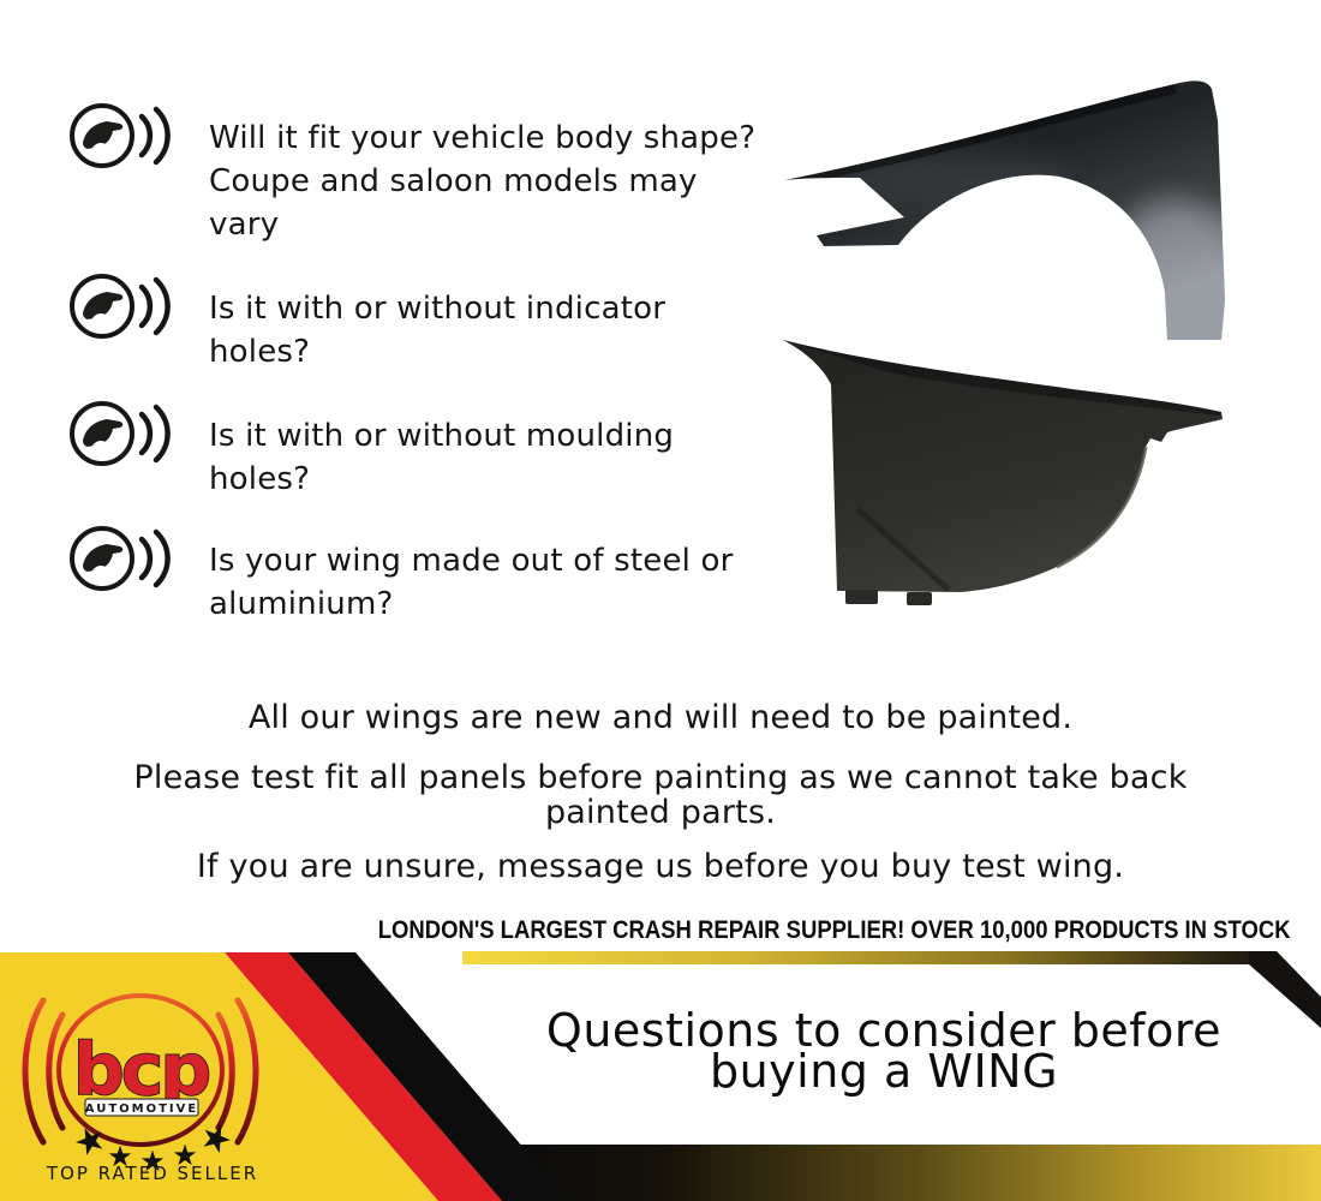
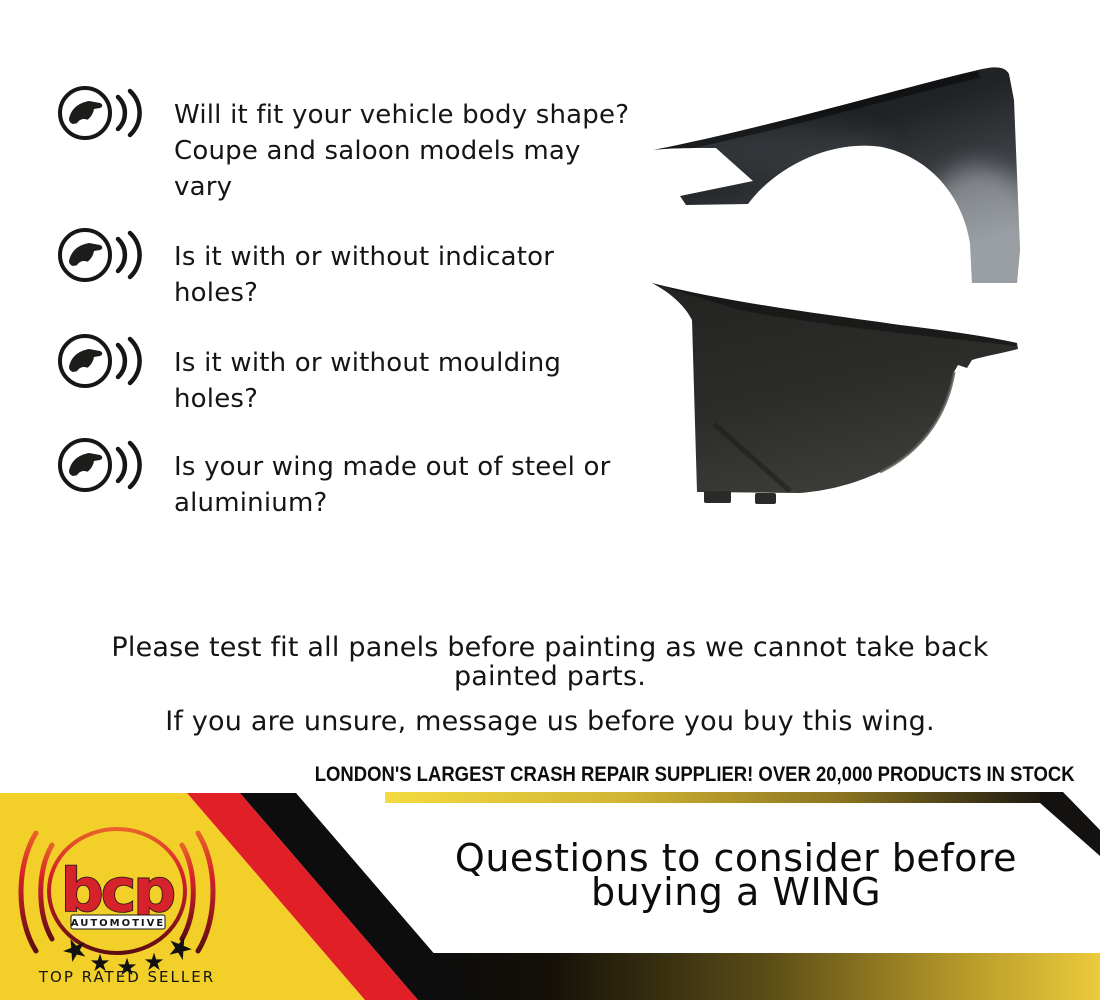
  Will it fit your vehicle body shape?
  Coupe and saloon models may
  vary
  Is it with or without indicator
  holes?
  Is it with or without moulding
  holes?
  Is your wing made out of steel or
  aluminium?
- All our wings are new and will need to be painted.
  Please test fit all panels before painting as we cannot take back
  painted parts.
- If you are unsure, message us before you buy test wing.
+ If you are unsure, message us before you buy this wing.
- LONDON'S LARGEST CRASH REPAIR SUPPLIER! OVER 10,000 PRODUCTS IN STOCK
+ LONDON'S LARGEST CRASH REPAIR SUPPLIER! OVER 20,000 PRODUCTS IN STOCK
  Questions to consider before
  buying a WING
  bcp
  AUTOMOTIVE
  ★
  ★
  ★
  TOP RATED SELLER
